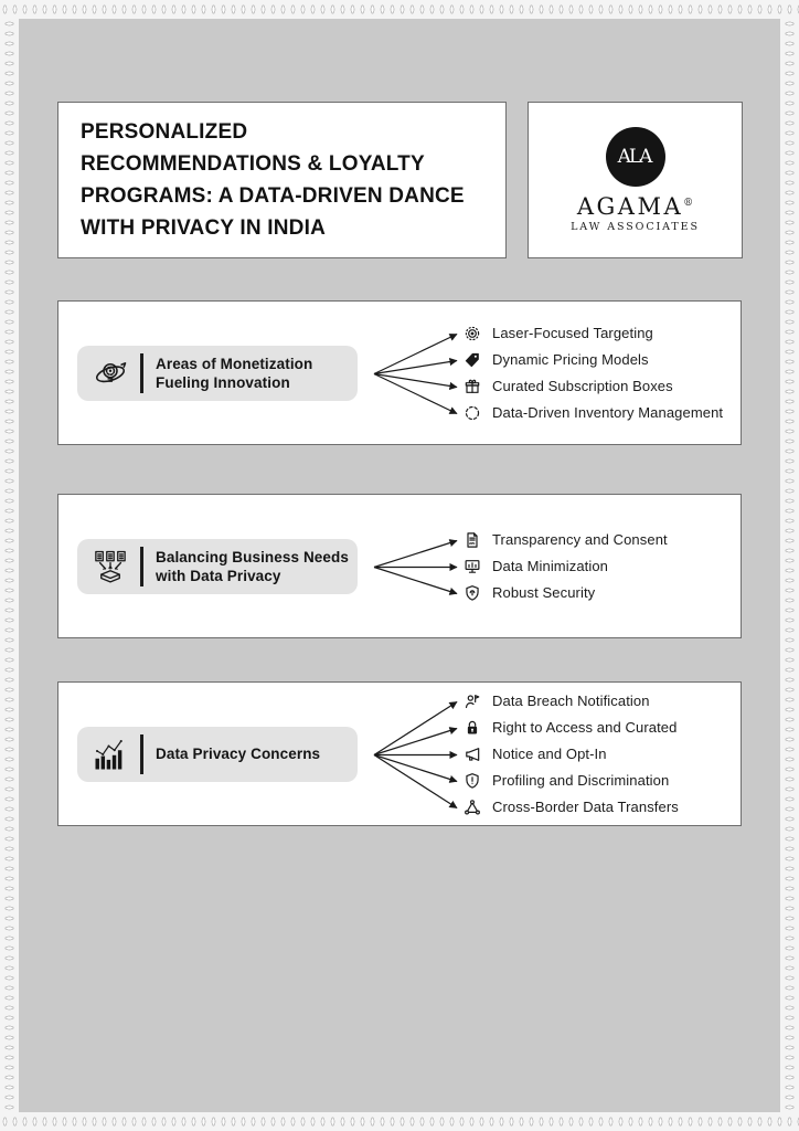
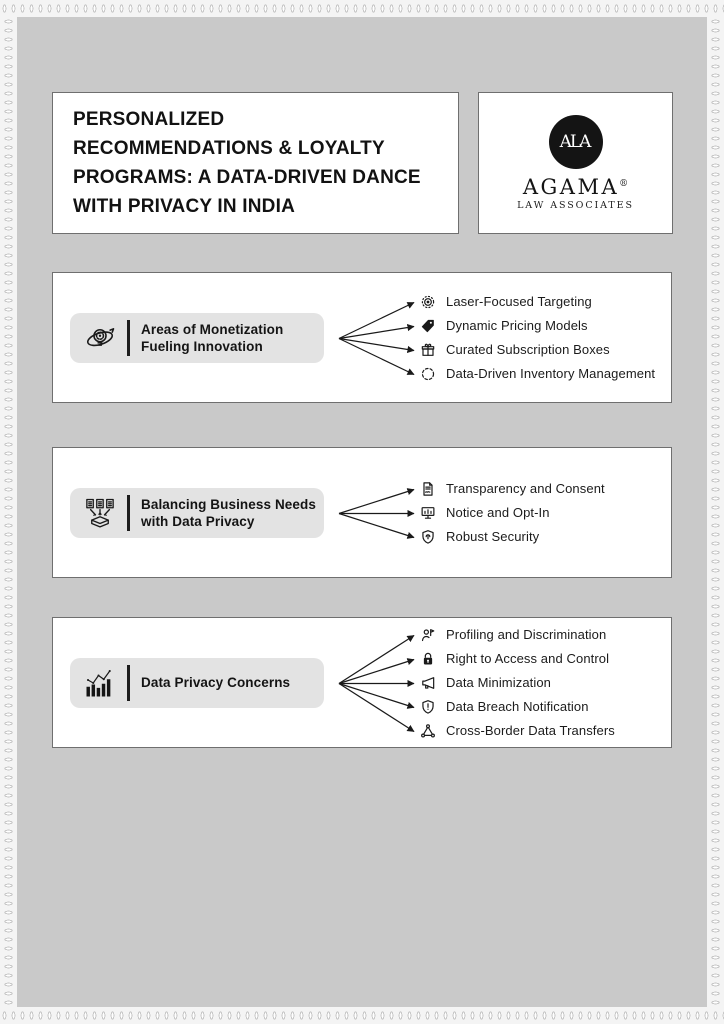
  PERSONALIZED
  RECOMMENDATIONS & LOYALTY
  PROGRAMS: A DATA-DRIVEN DANCE
  WITH PRIVACY IN INDIA
  ALA
  AGAMA®
  LAW ASSOCIATES
  Areas of Monetization
  Fueling Innovation
  Laser-Focused Targeting
  Dynamic Pricing Models
  Curated Subscription Boxes
  Data-Driven Inventory Management
  Balancing Business Needs
  with Data Privacy
  Transparency and Consent
- Data Minimization
+ Notice and Opt-In
  Robust Security
  Data Privacy Concerns
- Data Breach Notification
+ Profiling and Discrimination
- Right to Access and Curated
+ Right to Access and Control
- Notice and Opt-In
+ Data Minimization
- Profiling and Discrimination
+ Data Breach Notification
  Cross-Border Data Transfers
